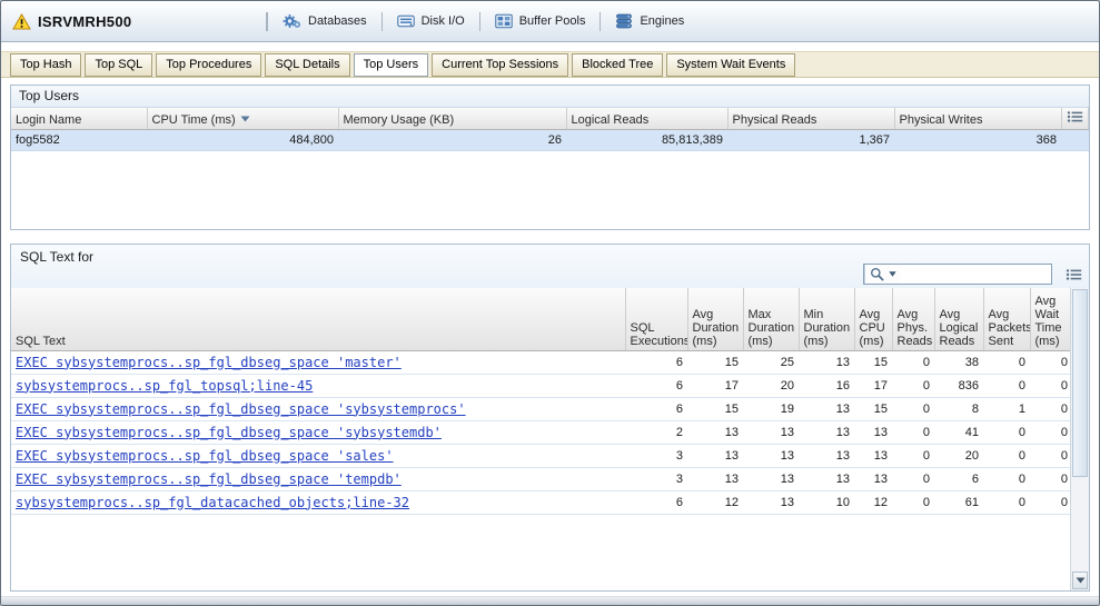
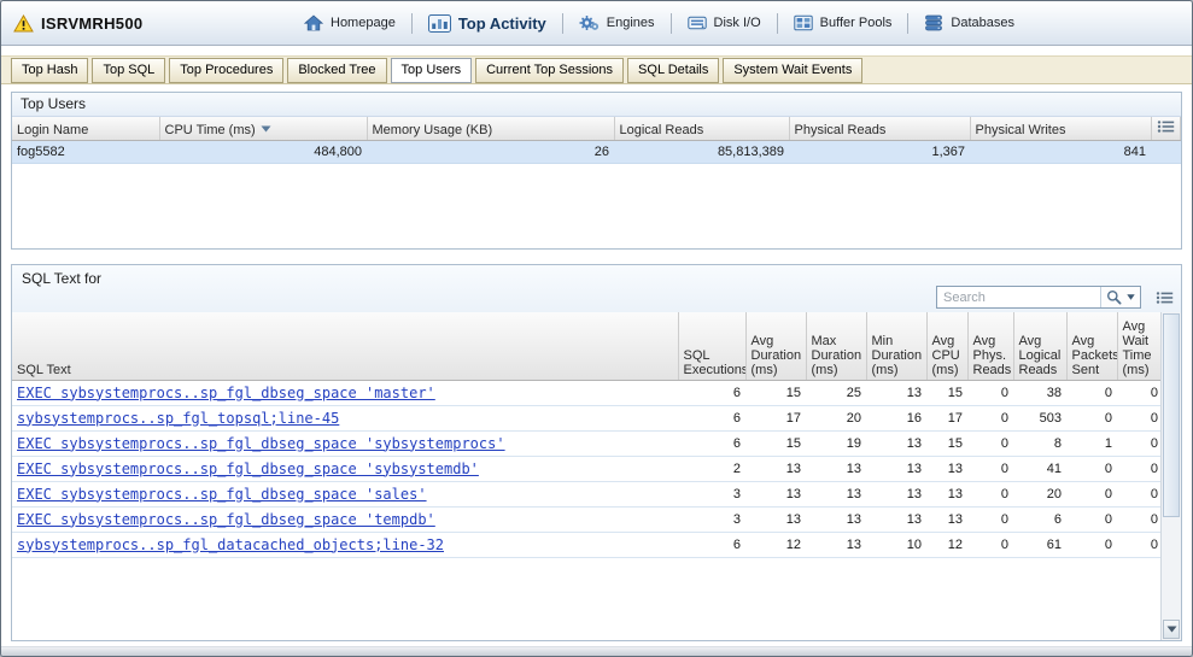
  ISRVMRH500
+ Homepage
+ Top Activity
- Databases
+ Engines
  Disk I/O
  Buffer Pools
- Engines
+ Databases
  Top Hash
  Top SQL
  Top Procedures
- SQL Details
+ Blocked Tree
  Top Users
  Current Top Sessions
- Blocked Tree
+ SQL Details
  System Wait Events
  Top Users
  Login Name	CPU Time (ms)	Memory Usage (KB)	Logical Reads	Physical Reads	Physical Writes
- fog5582	484,800	26	85,813,389	1,367	368
+ fog5582	484,800	26	85,813,389	1,367	841
  SQL Text for
+ Search
  SQL Text	SQL Execution	Avg Duration (ms)	Max Duration (ms)	Min Duration (ms)	Avg CPU (ms)	Avg Phys. Reads	Avg Logical Reads	Avg Packets Sent	Avg Wait Time (ms)
  EXEC sybsystemprocs..sp_fgl_dbseg_space 'master'	6	15	25	13	15	0	38	0	0
- sybsystemprocs..sp_fgl_topsql;line-45	6	17	20	16	17	0	836	0	0
+ sybsystemprocs..sp_fgl_topsql;line-45	6	17	20	16	17	0	503	0	0
  EXEC sybsystemprocs..sp_fgl_dbseg_space 'sybsystemprocs'	6	15	19	13	15	0	8	1	0
  EXEC sybsystemprocs..sp_fgl_dbseg_space 'sybsystemdb'	2	13	13	13	13	0	41	0	0
  EXEC sybsystemprocs..sp_fgl_dbseg_space 'sales'	3	13	13	13	13	0	20	0	0
  EXEC sybsystemprocs..sp_fgl_dbseg_space 'tempdb'	3	13	13	13	13	0	6	0	0
  sybsystemprocs..sp_fgl_datacached_objects;line-32	6	12	13	10	12	0	61	0	0
